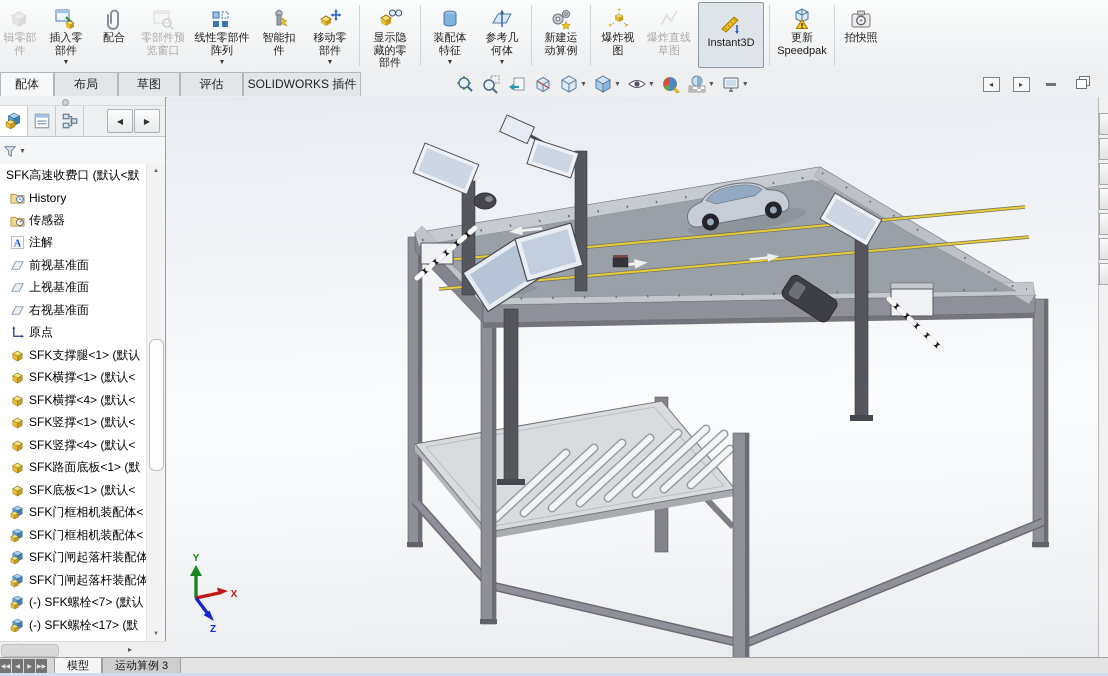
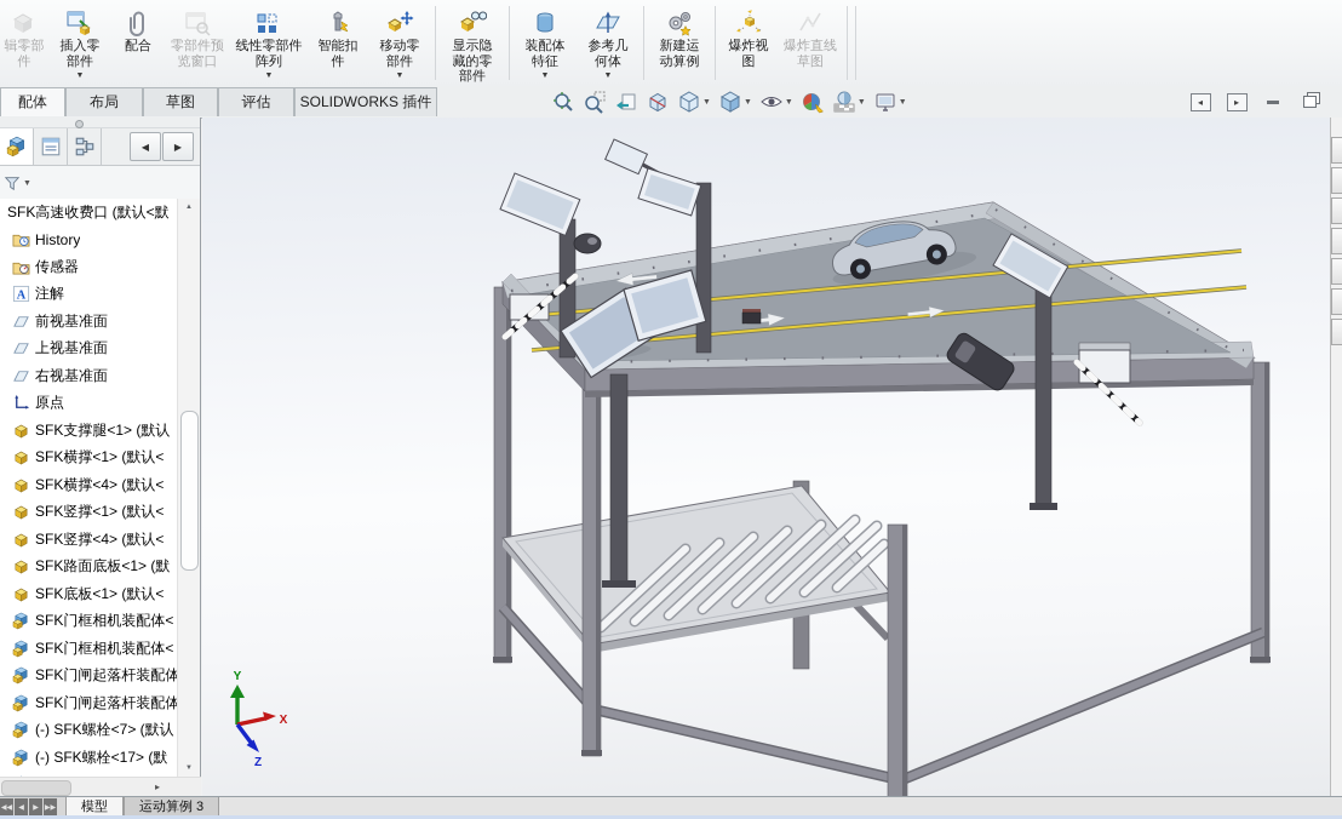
  辑零部件
  插入零部件
  配合
  零部件预览窗口
  线性零部件阵列
  智能扣件
  移动零部件
  显示隐藏的零部件
  装配体特征
  参考几何体
  新建运动算例
  爆炸视图
  爆炸直线草图
- Instant3D
- 更新 Speedpak
- 拍快照
  配体
  布局
  草图
  评估
  SOLIDWORKS 插件
  ◂
  ▸
  ◀
  ▶
  SFK高速收费口 (默认<默
  History
  传感器
  注解
  前视基准面
  上视基准面
  右视基准面
  原点
  SFK支撑腿<1> (默认
  SFK横撑<1> (默认<
  SFK横撑<4> (默认<
  SFK竖撑<1> (默认<
  SFK竖撑<4> (默认<
  SFK路面底板<1> (默
  SFK底板<1> (默认<
  SFK门框相机装配体<
  SFK门框相机装配体<
  SFK门闸起落杆装配体
  SFK门闸起落杆装配体
  (-) SFK螺栓<7> (默认
  (-) SFK螺栓<17> (默
  ▸
  Y
  X
  Z
  模型
  运动算例 3
